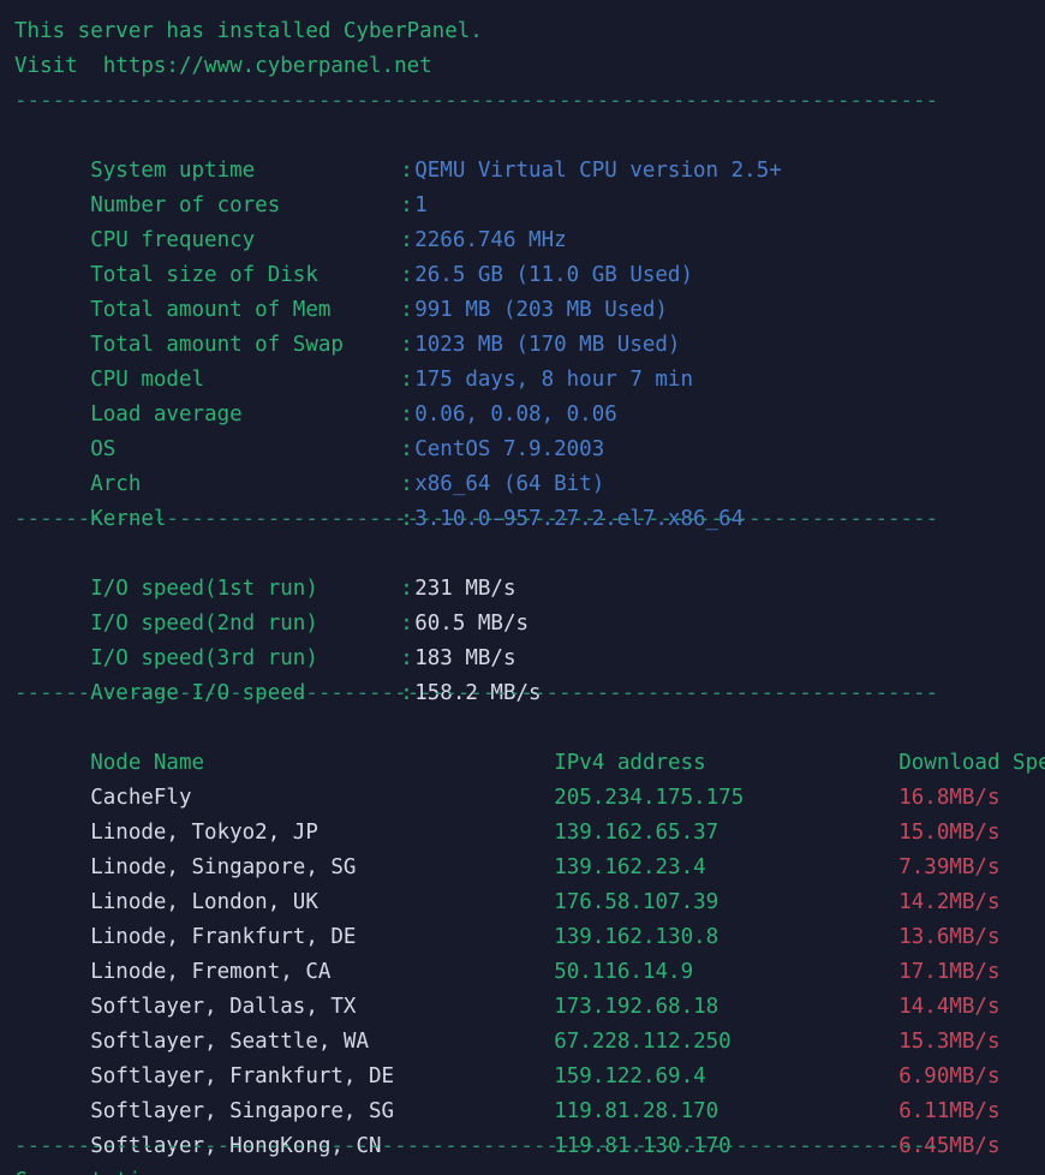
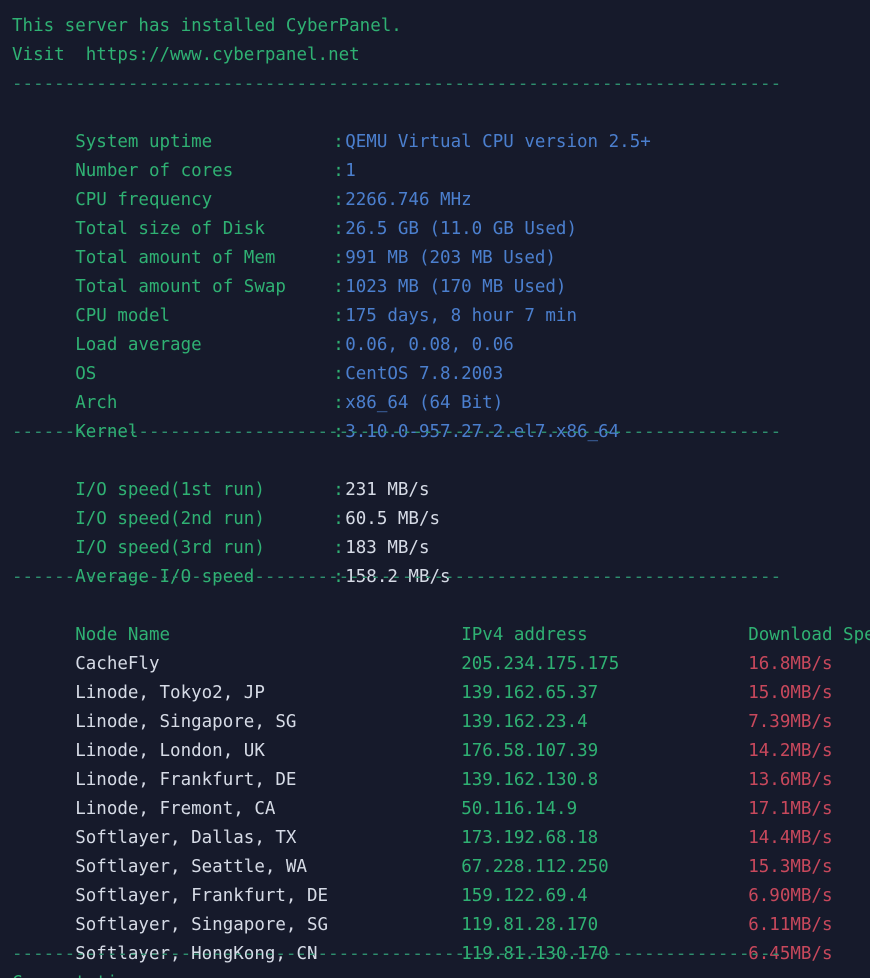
  This server has installed CyberPanel.
  Visit https://www.cyberpanel.net
  -------------------------------------------------------------------------
  System uptime :QEMU Virtual CPU version 2.5+
  Number of cores :1
  CPU frequency :2266.746 MHz
  Total size of Disk :26.5 GB (11.0 GB Used)
  Total amount of Mem :991 MB (203 MB Used)
  Total amount of Swap :1023 MB (170 MB Used)
  CPU model :175 days, 8 hour 7 min
  Load average :0.06, 0.08, 0.06
- OS :CentOS 7.9.2003
+ OS :CentOS 7.8.2003
  Arch :x86_64 (64 Bit)
  Kernel :3.10.0-957.27.2.el7.x86_64
  -------------------------------------------------------------------------
  I/O speed(1st run) :231 MB/s
  I/O speed(2nd run) :60.5 MB/s
  I/O speed(3rd run) :183 MB/s
  Average I/O speed :158.2 MB/s
  -------------------------------------------------------------------------
  Node Name IPv4 address Download Spe
  CacheFly 205.234.175.175 16.8MB/s
  Linode, Tokyo2, JP 139.162.65.37 15.0MB/s
  Linode, Singapore, SG 139.162.23.4 7.39MB/s
  Linode, London, UK 176.58.107.39 14.2MB/s
  Linode, Frankfurt, DE 139.162.130.8 13.6MB/s
  Linode, Fremont, CA 50.116.14.9 17.1MB/s
  Softlayer, Dallas, TX 173.192.68.18 14.4MB/s
  Softlayer, Seattle, WA 67.228.112.250 15.3MB/s
  Softlayer, Frankfurt, DE 159.122.69.4 6.90MB/s
  Softlayer, Singapore, SG 119.81.28.170 6.11MB/s
  Softlayer, HongKong, CN 119.81.130.170 6.45MB/s
  -------------------------------------------------------------------------
